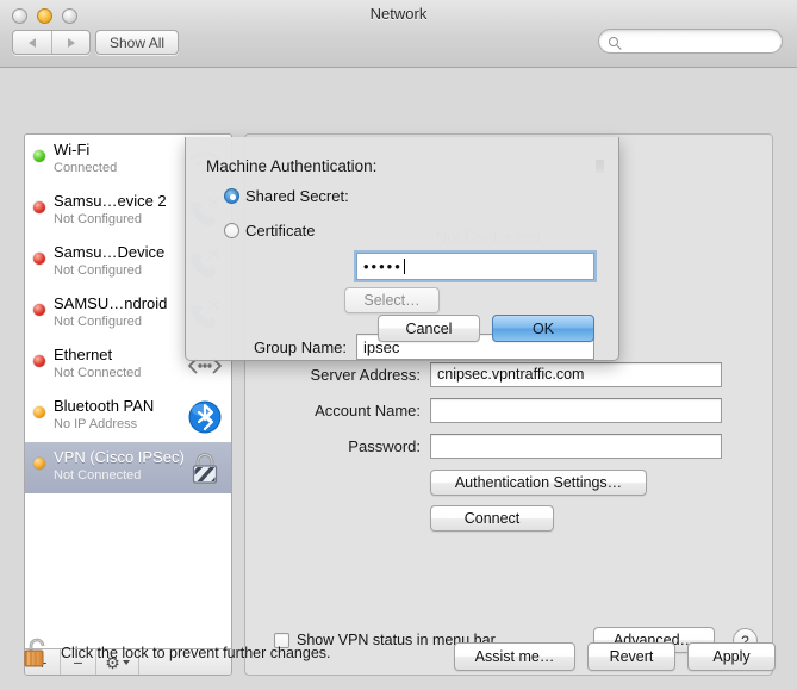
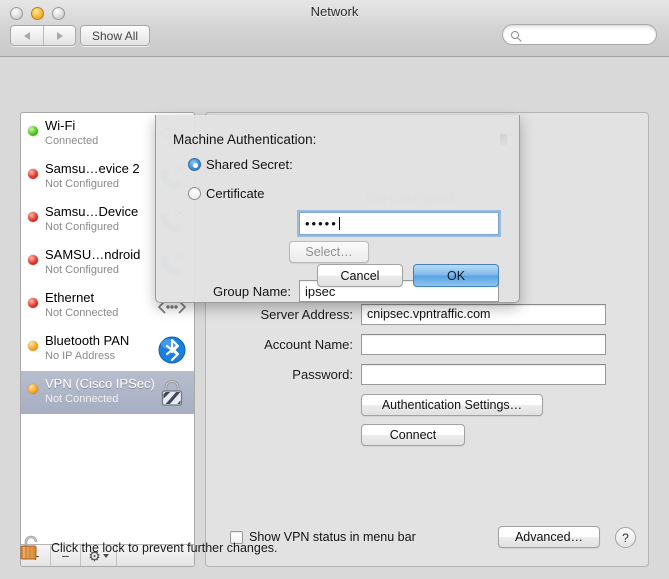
  Network
  Show All
  Wi-Fi
  Connected
  Samsu…evice 2
  Not Configured
  Samsu…Device
  Not Configured
  SAMSU…ndroid
  Not Configured
  Ethernet
  Not Connected
  Bluetooth PAN
  No IP Address
  VPN (Cisco IPSec)
  Not Connected
  −
  ⚙
  Server Address:
  cnipsec.vpntraffic.com
  Account Name:
  Password:
  Authentication Settings…
  Connect
  Show VPN status in menu bar
  Advanced…
  ?
  Click the lock to prevent further changes.
- Assist me…
- Revert
- Apply
  Machine Authentication:
  Shared Secret:
  •••••
  Certificate
  Select…
  Group Name:
  ipsec
  Cancel
  OK
